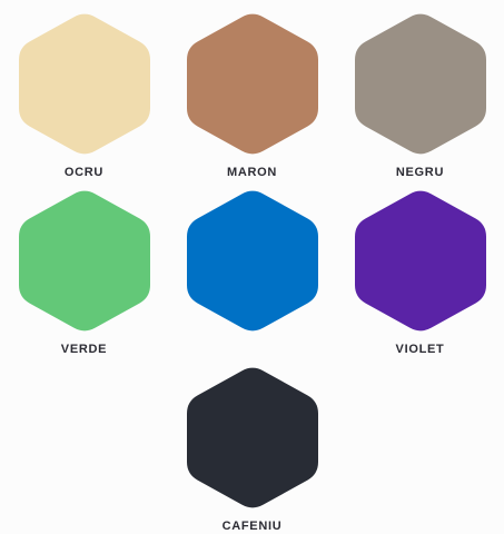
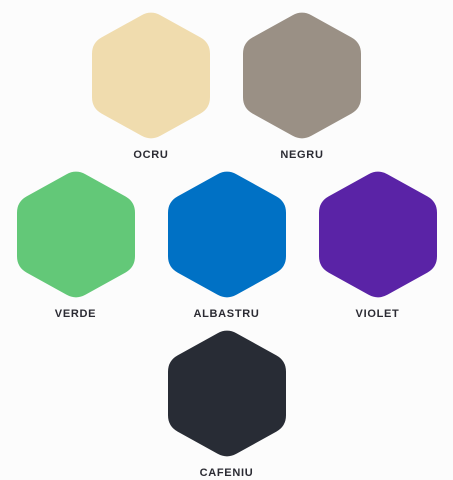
  OCRU
- MARON
  NEGRU
  VERDE
+ ALBASTRU
  VIOLET
  CAFENIU
